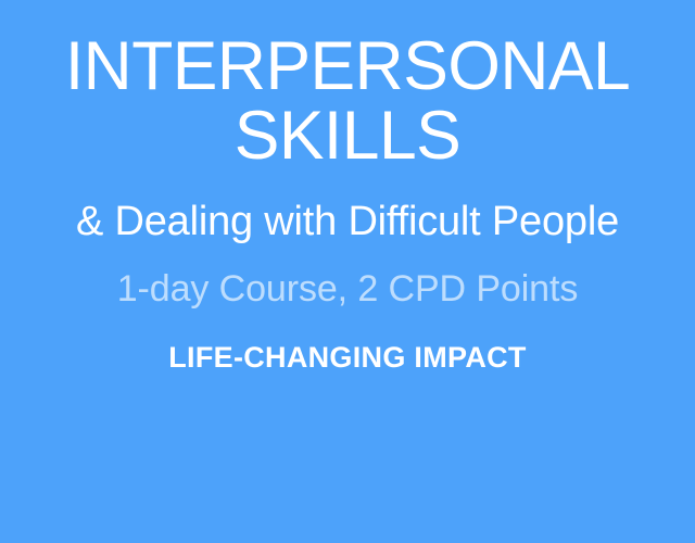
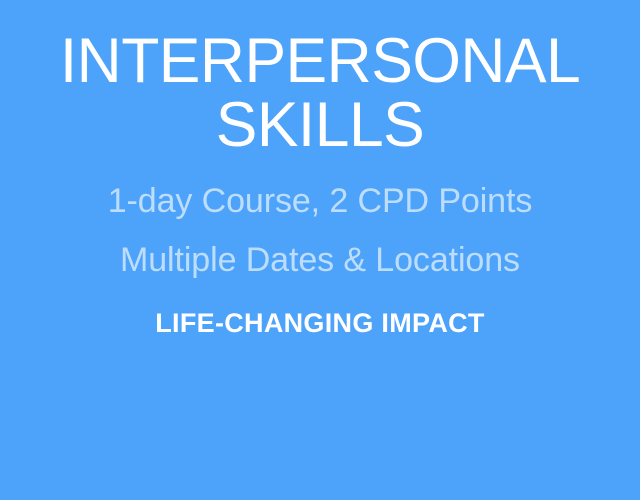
  INTERPERSONAL
  SKILLS
- & Dealing with Difficult People
  1-day Course, 2 CPD Points
+ Multiple Dates & Locations
  LIFE-CHANGING IMPACT
